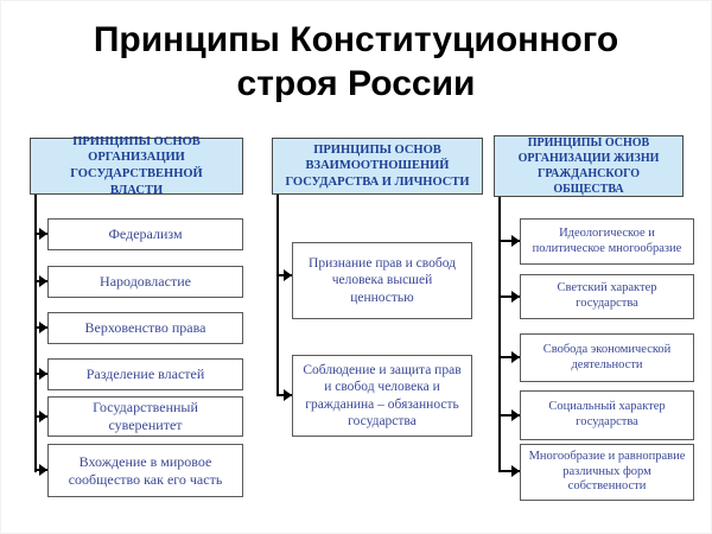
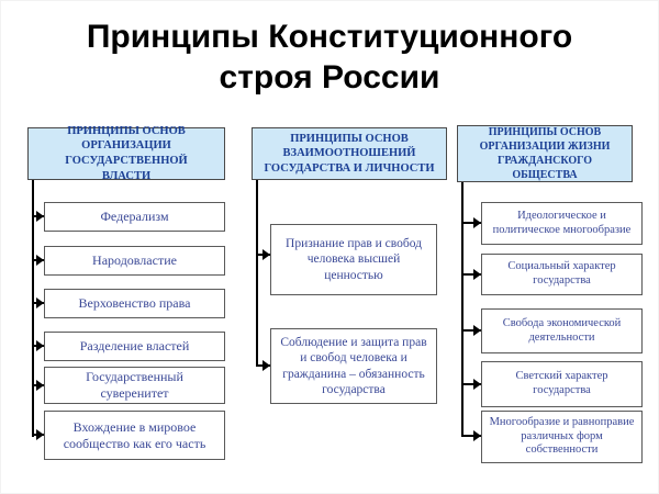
  Принципы Конституционного строя России
  ПРИНЦИПЫ ОСНОВ ОРГАНИЗАЦИИ ГОСУДАРСТВЕННОЙ ВЛАСТИ
  Федерализм
  Народовластие
  Верховенство права
  Разделение властей
  Государственный суверенитет
  Вхождение в мировое сообщество как его часть
  ПРИНЦИПЫ ОСНОВ ВЗАИМООТНОШЕНИЙ ГОСУДАРСТВА И ЛИЧНОСТИ
  Признание прав и свобод человека высшей ценностью
  Соблюдение и защита прав и свобод человека и гражданина – обязанность государства
  ПРИНЦИПЫ ОСНОВ ОРГАНИЗАЦИИ ЖИЗНИ ГРАЖДАНСКОГО ОБЩЕСТВА
  Идеологическое и политическое многообразие
- Светский характер государства
+ Социальный характер государства
  Свобода экономической деятельности
- Социальный характер государства
+ Светский характер государства
  Многообразие и равноправие различных форм собственности
